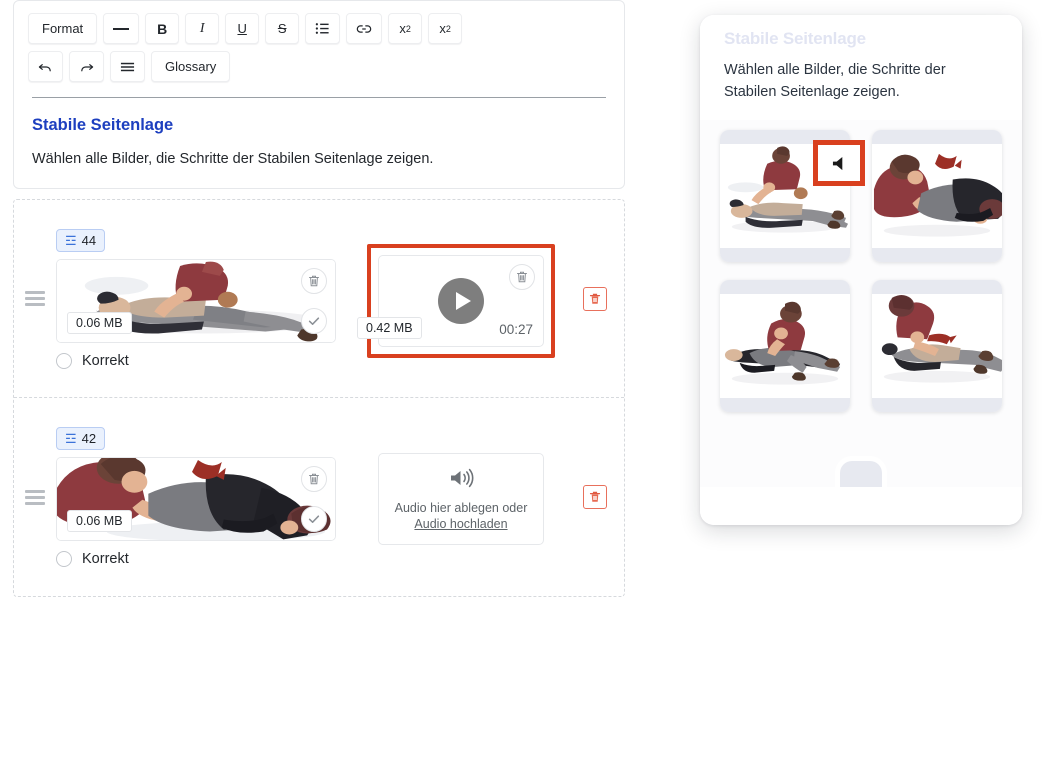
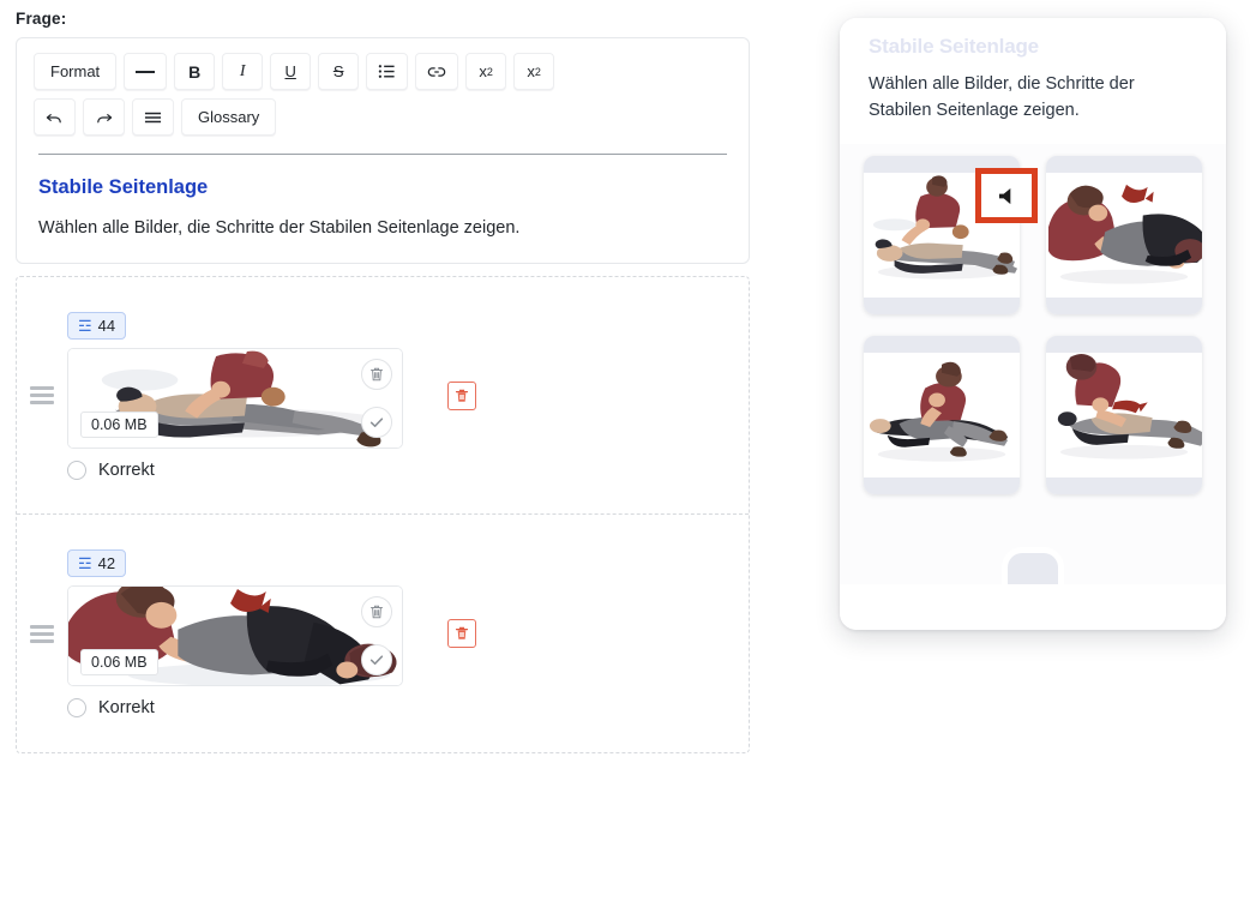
+ Frage:
  Format
  B
  I
  U
  S
  x
  2
  x
  2
  Glossary
  Stabile Seitenlage
  Wählen alle Bilder, die Schritte der Stabilen Seitenlage zeigen.
  ☲
  44
  0.06 MB
  Korrekt
- 0.42 MB
- 00:27
  ☲
  42
  0.06 MB
  Korrekt
- Audio hier ablegen oder
- Audio hochladen
  Stabile Seitenlage
  Wählen alle Bilder, die Schritte der Stabilen Seitenlage zeigen.
